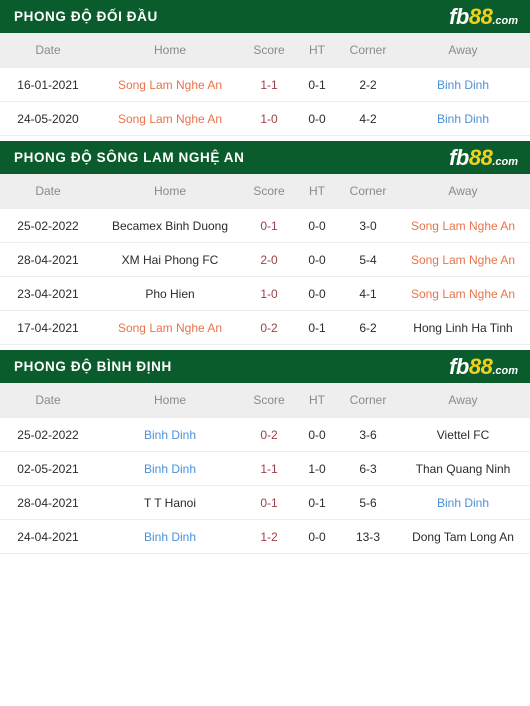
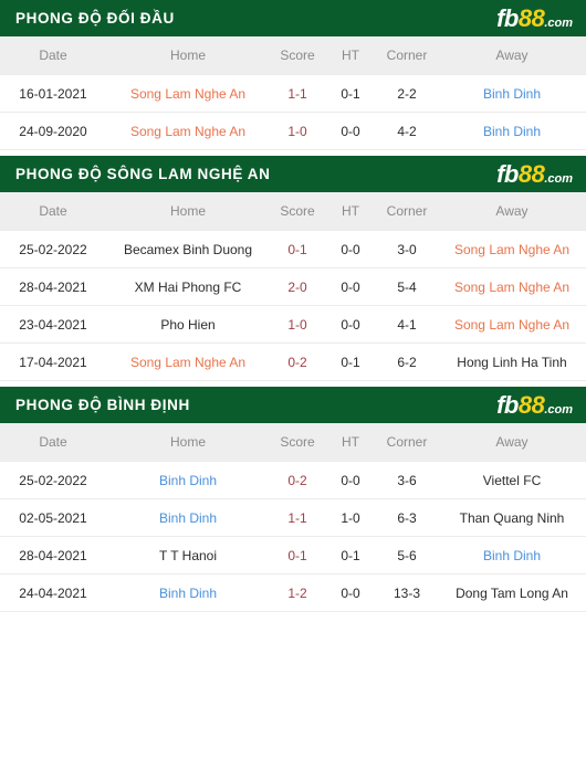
  PHONG ĐỘ ĐỐI ĐẦU
  fb88.com
  Date	Home	Score	HT	Corner	Away
  16-01-2021	Song Lam Nghe An	1-1	0-1	2-2	Binh Dinh
- 24-05-2020	Song Lam Nghe An	1-0	0-0	4-2	Binh Dinh
+ 24-09-2020	Song Lam Nghe An	1-0	0-0	4-2	Binh Dinh
  PHONG ĐỘ SÔNG LAM NGHỆ AN
  fb88.com
  Date	Home	Score	HT	Corner	Away
  25-02-2022	Becamex Binh Duong	0-1	0-0	3-0	Song Lam Nghe An
  28-04-2021	XM Hai Phong FC	2-0	0-0	5-4	Song Lam Nghe An
  23-04-2021	Pho Hien	1-0	0-0	4-1	Song Lam Nghe An
  17-04-2021	Song Lam Nghe An	0-2	0-1	6-2	Hong Linh Ha Tinh
  PHONG ĐỘ BÌNH ĐỊNH
  fb88.com
  Date	Home	Score	HT	Corner	Away
  25-02-2022	Binh Dinh	0-2	0-0	3-6	Viettel FC
  02-05-2021	Binh Dinh	1-1	1-0	6-3	Than Quang Ninh
  28-04-2021	T T Hanoi	0-1	0-1	5-6	Binh Dinh
  24-04-2021	Binh Dinh	1-2	0-0	13-3	Dong Tam Long An
